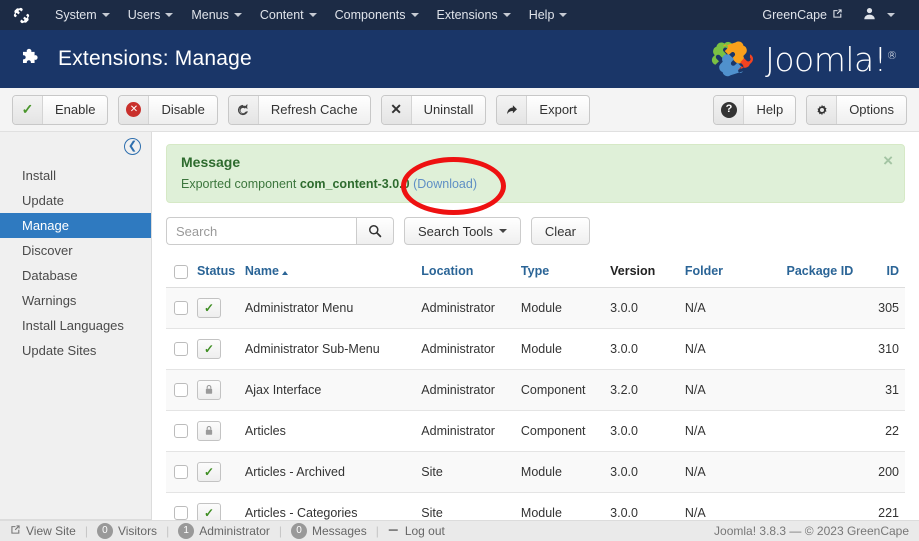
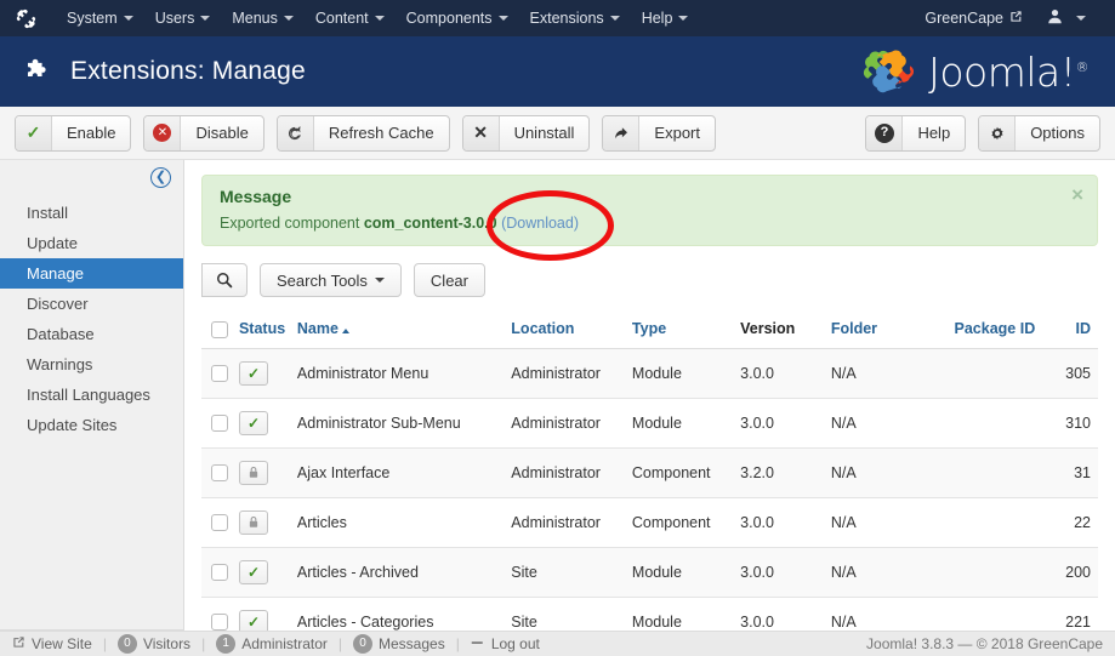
  System
  Users
  Menus
  Content
  Components
  Extensions
  Help
  GreenCape
  Extensions: Manage
  Joomla!®
  ✓
  Enable
  ✕
  Disable
  Refresh Cache
  ✕
  Uninstall
  Export
  ?
  Help
  Options
  ❮
  Install
  Update
  Manage
  Discover
  Database
  Warnings
  Install Languages
  Update Sites
  Message
  Exported component com_content-3.0.0 (Download)
  ×
- Search
  Search Tools
  Clear
  	Status	Name	Location	Type	Version	Folder	Package ID	ID
  	✓	Administrator Menu	Administrator	Module	3.0.0	N/A		305
  	✓	Administrator Sub-Menu	Administrator	Module	3.0.0	N/A		310
  		Ajax Interface	Administrator	Component	3.2.0	N/A		31
  		Articles	Administrator	Component	3.0.0	N/A		22
  	✓	Articles - Archived	Site	Module	3.0.0	N/A		200
  	✓	Articles - Categories	Site	Module	3.0.0	N/A		221
  View Site
  |
  0
  Visitors
  |
  1
  Administrator
  |
  0
  Messages
  |
  Log out
- Joomla! 3.8.3 — © 2023 GreenCape
+ Joomla! 3.8.3 — © 2018 GreenCape
